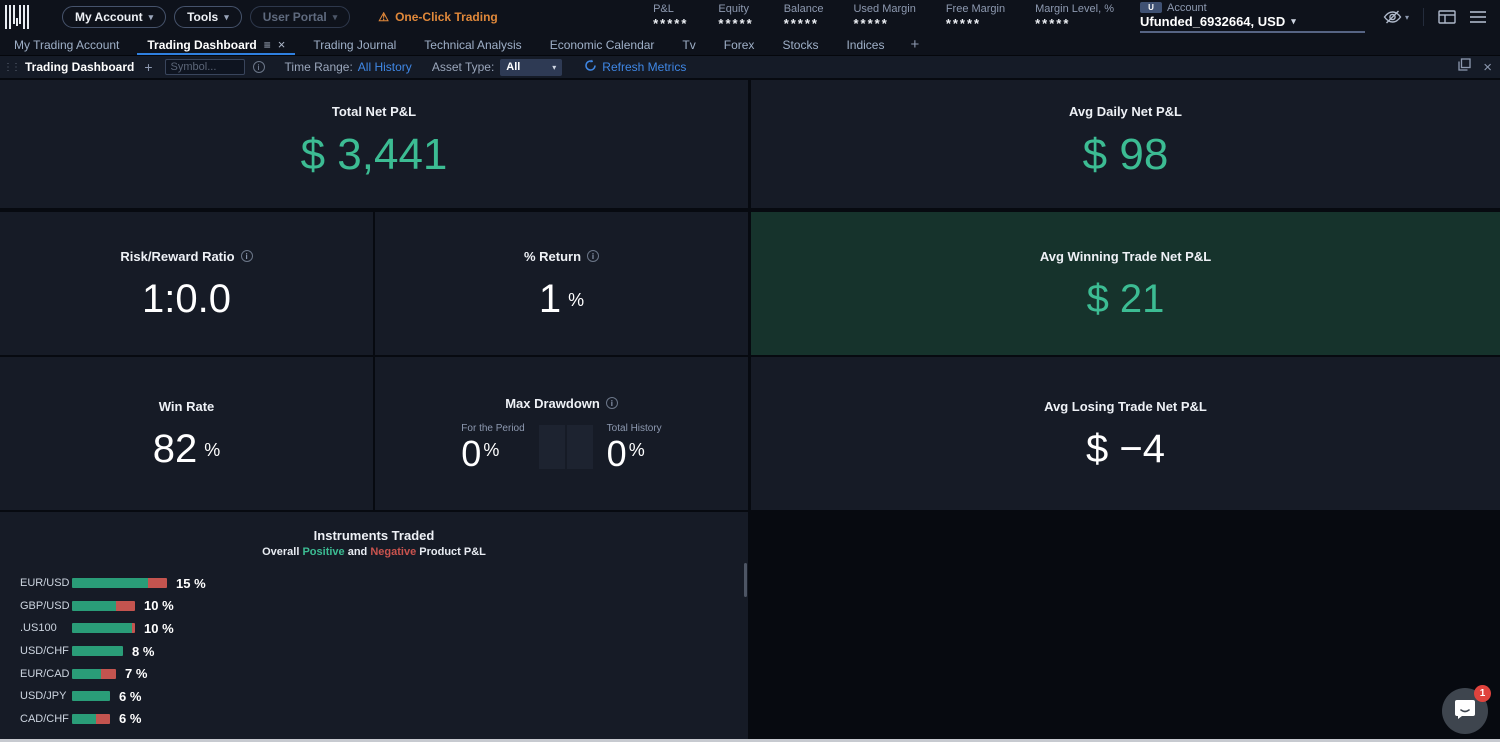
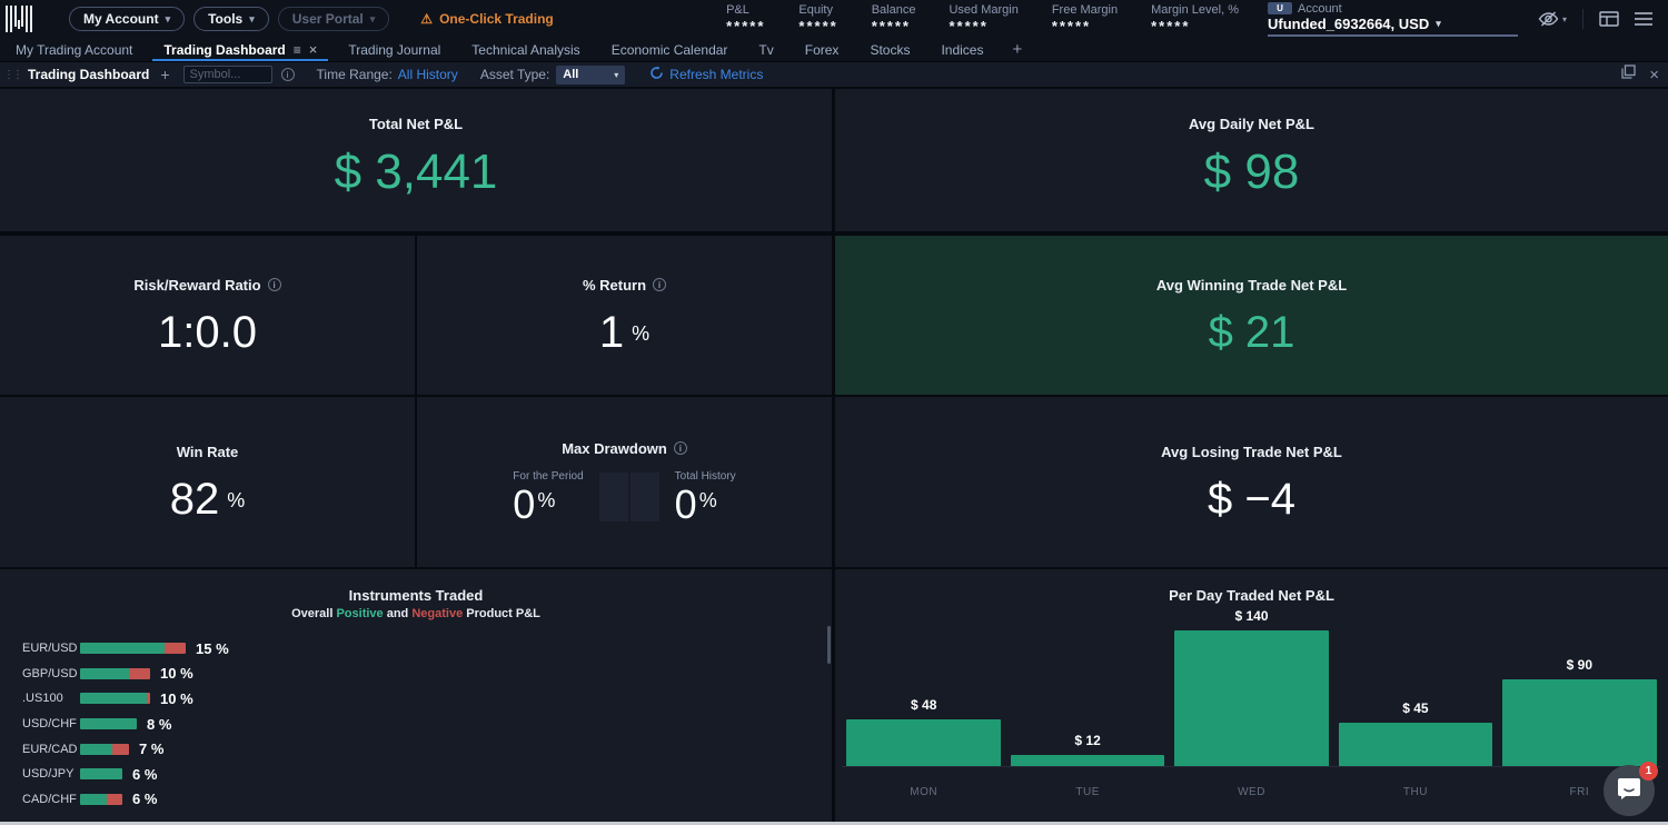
  My Account
  ▾
  Tools
  ▾
  User Portal
  ▾
  ⚠
  One-Click Trading
  P&L
  *****
  Equity
  *****
  Balance
  *****
  Used Margin
  *****
  Free Margin
  *****
  Margin Level, %
  *****
  U
  Account
  Ufunded_6932664, USD
  ▾
  ▾
  My Trading Account
  Trading Dashboard
  ≡
  ×
  Trading Journal
  Technical Analysis
  Economic Calendar
  Tv
  Forex
  Stocks
  Indices
  +
  ⋮⋮
  Trading Dashboard
  +
  Symbol...
  i
  Time Range:
  All History
  Asset Type:
  All
  ▾
  Refresh Metrics
  ×
  Total Net P&L
  $ 3,441
  Avg Daily Net P&L
  $ 98
  Risk/Reward Ratio
  i
  1:0.0
  % Return
  i
  1 %
  Avg Winning Trade Net P&L
  $ 21
  Win Rate
  82 %
  Max Drawdown
  i
  For the Period
  0%
  Total History
  0%
  Avg Losing Trade Net P&L
  $ −4
  Instruments Traded
  Overall Positive and Negative Product P&L
  EUR/USD
  15 %
  GBP/USD
  10 %
  .US100
  10 %
  USD/CHF
  8 %
  EUR/CAD
  7 %
  USD/JPY
  6 %
  CAD/CHF
  6 %
+ Per Day Traded Net P&L
+ $ 48
+ $ 12
+ $ 140
+ $ 45
+ $ 90
+ MON
+ TUE
+ WED
+ THU
+ FRI
  1
